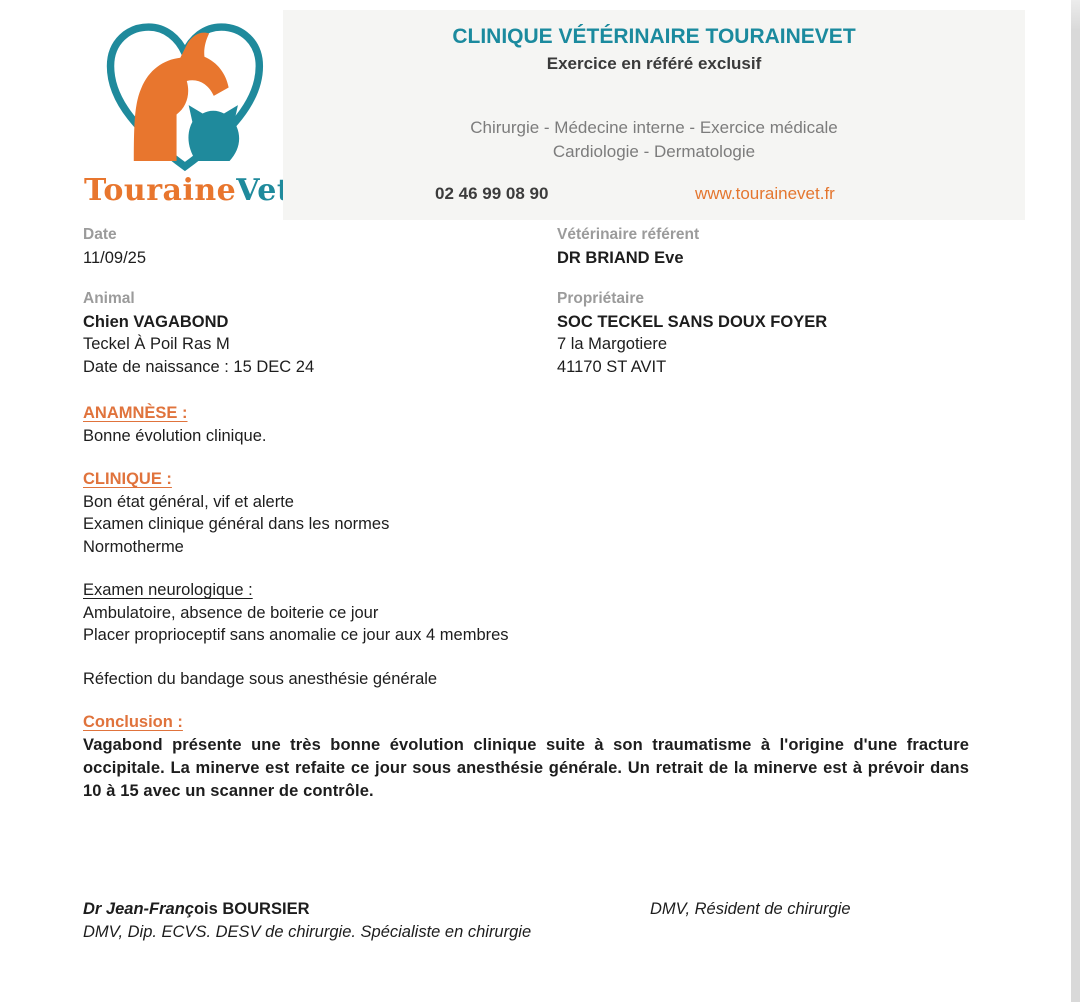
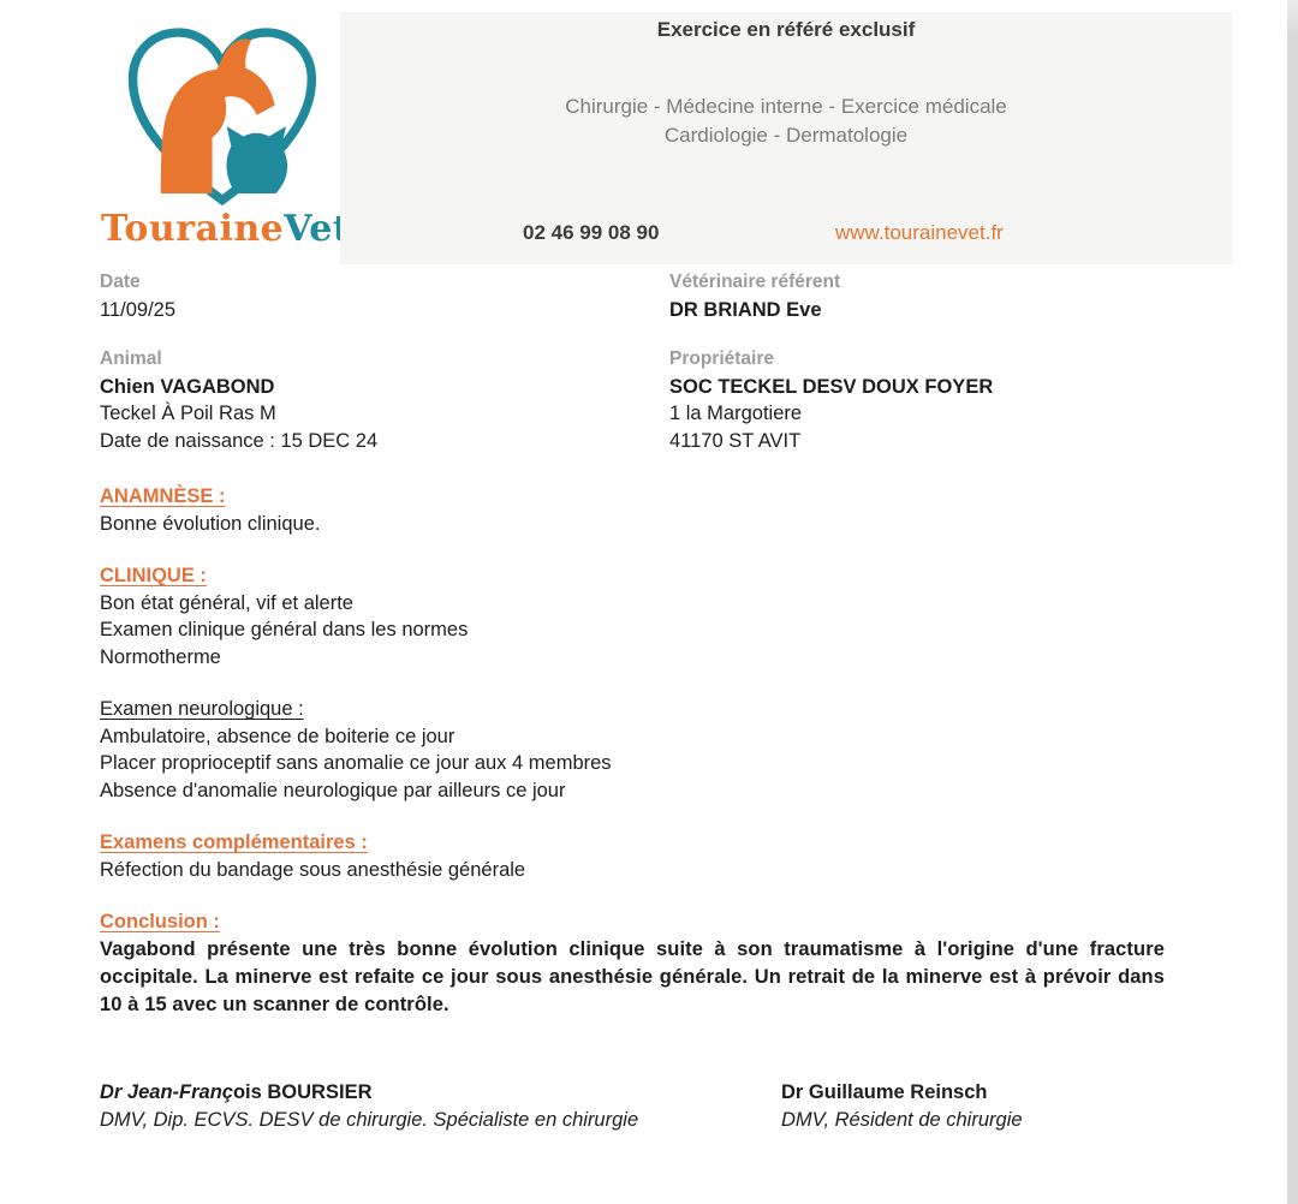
  TouraineVe
- CLINIQUE VÉTÉRINAIRE TOURAINEVET
  Exercice en référé exclusif
  Chirurgie - Médecine interne - Exercice médicale
  Cardiologie - Dermatologie
  02 46 99 08 90
  www.tourainevet.fr
  Date
  11/09/25
  Animal
  Chien VAGABOND
  Teckel À Poil Ras M
  Date de naissance : 15 DEC 24
  Vétérinaire référent
  DR BRIAND Eve
  Propriétaire
- SOC TECKEL SANS DOUX FOYER
+ SOC TECKEL DESV DOUX FOYER
- 7 la Margotiere
+ 1 la Margotiere
  41170 ST AVIT
  ANAMNÈSE :
  Bonne évolution clinique.
  CLINIQUE :
  Bon état général, vif et alerte
  Examen clinique général dans les normes
  Normotherme
  Examen neurologique :
  Ambulatoire, absence de boiterie ce jour
  Placer proprioceptif sans anomalie ce jour aux 4 membres
+ Absence d'anomalie neurologique par ailleurs ce jour
+ Examens complémentaires :
  Réfection du bandage sous anesthésie générale
  Conclusion :
  Vagabond présente une très bonne évolution clinique suite à son traumatisme à l'origine d'une fracture occipitale. La minerve est refaite ce jour sous anesthésie générale. Un retrait de la minerve est à prévoir dans 10 à 15 avec un scanner de contrôle.
  Dr Jean-François BOURSIER
  DMV, Dip. ECVS. DESV de chirurgie. Spécialiste en chirurgie
+ Dr Guillaume Reinsch
  DMV, Résident de chirurgie
